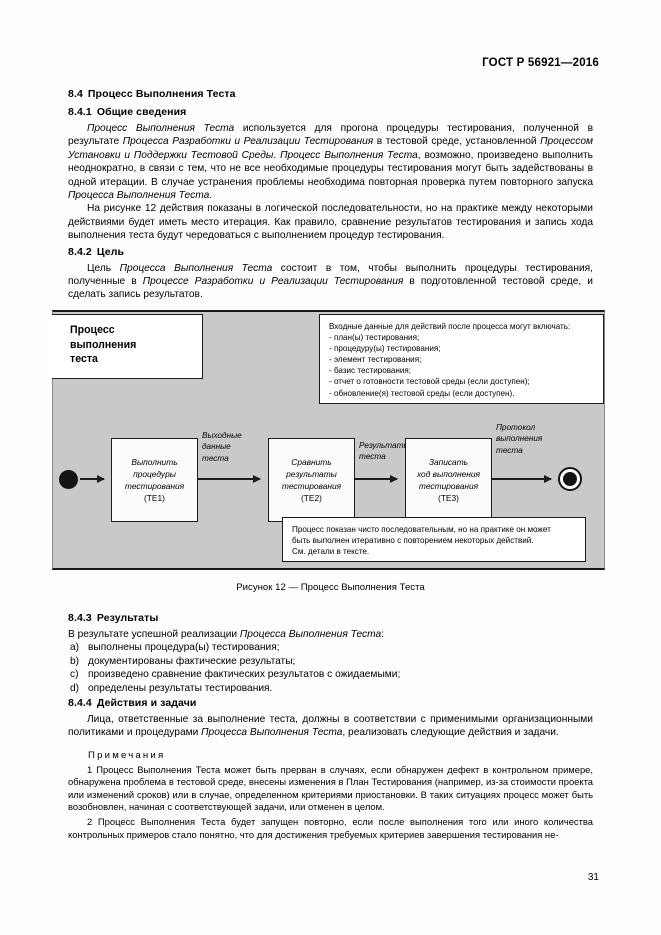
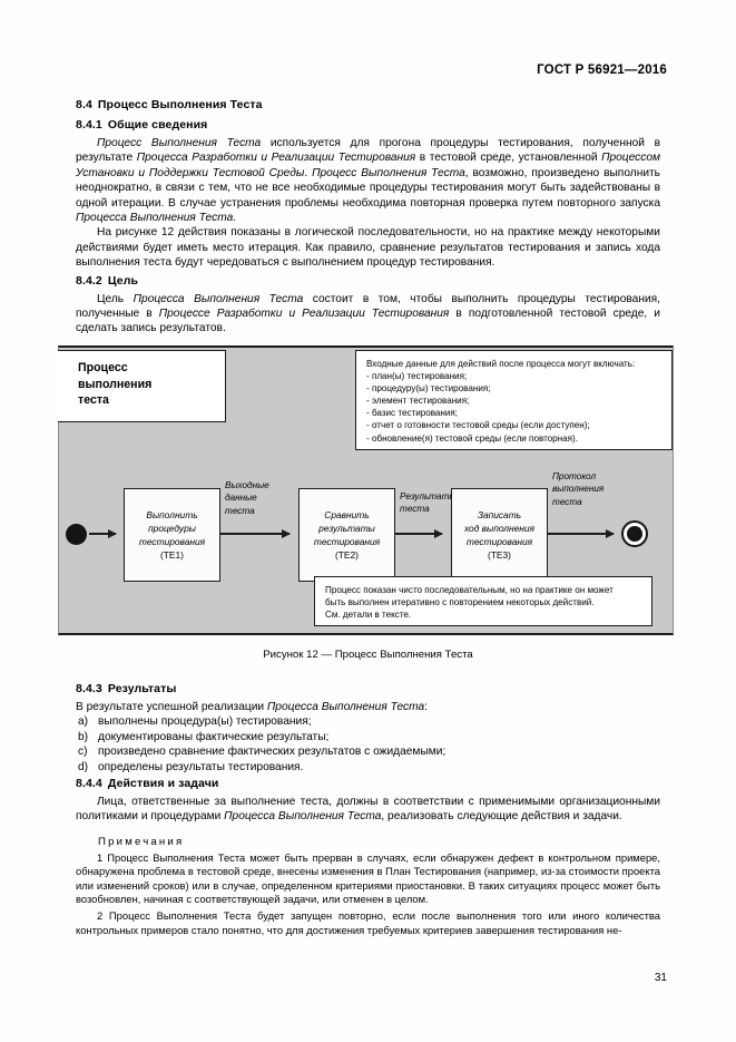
  ГОСТ Р 56921—2016
  8.4 Процесс Выполнения Теста
  8.4.1 Общие сведения
  Процесс Выполнения Теста используется для прогона процедуры тестирования, полученной в результате Процесса Разработки и Реализации Тестирования в тестовой среде, установленной Процессом Установки и Поддержки Тестовой Среды. Процесс Выполнения Теста, возможно, произведено выполнить неоднократно, в связи с тем, что не все необходимые процедуры тестирования могут быть задействованы в одной итерации. В случае устранения проблемы необходима повторная проверка путем повторного запуска Процесса Выполнения Теста.
  На рисунке 12 действия показаны в логической последовательности, но на практике между некоторыми действиями будет иметь место итерация. Как правило, сравнение результатов тестирования и запись хода выполнения теста будут чередоваться с выполнением процедур тестирования.
  8.4.2 Цель
  Цель Процесса Выполнения Теста состоит в том, чтобы выполнить процедуры тестирования, полученные в Процессе Разработки и Реализации Тестирования в подготовленной тестовой среде, и сделать запись результатов.
  Процесс
  выполнения
  теста
  Входные данные для действий после процесса могут включать:
  - план(ы) тестирования;
  - процедуру(ы) тестирования;
  - элемент тестирования;
  - базис тестирования;
  - отчет о готовности тестовой среды (если доступен);
- - обновление(я) тестовой среды (если доступен).
+ - обновление(я) тестовой среды (если повторная).
  Выполнить
  процедуры
  тестирования
  (TE1)
  Выходные
  данные
  теста
  Сравнить
  результаты
  тестирования
  (TE2)
  Результат
  теста
  Записать
  ход выполнения
  тестирования
  (TE3)
  Протокол
  выполнения
  теста
  Процесс показан чисто последовательным, но на практике он может
  быть выполнен итеративно с повторением некоторых действий.
  См. детали в тексте.
  Рисунок 12 — Процесс Выполнения Теста
  8.4.3 Результаты
  В результате успешной реализации Процесса Выполнения Теста:
  a)
  выполнены процедура(ы) тестирования;
  b)
  документированы фактические результаты;
  c)
  произведено сравнение фактических результатов с ожидаемыми;
  d)
  определены результаты тестирования.
  8.4.4 Действия и задачи
  Лица, ответственные за выполнение теста, должны в соответствии с применимыми организационными политиками и процедурами Процесса Выполнения Теста, реализовать следующие действия и задачи.
  Примечания
  1 Процесс Выполнения Теста может быть прерван в случаях, если обнаружен дефект в контрольном примере, обнаружена проблема в тестовой среде, внесены изменения в План Тестирования (например, из-за стоимости проекта или изменений сроков) или в случае, определенном критериями приостановки. В таких ситуациях процесс может быть возобновлен, начиная с соответствующей задачи, или отменен в целом.
  2 Процесс Выполнения Теста будет запущен повторно, если после выполнения того или иного количества контрольных примеров стало понятно, что для достижения требуемых критериев завершения тестирования не-
  31
